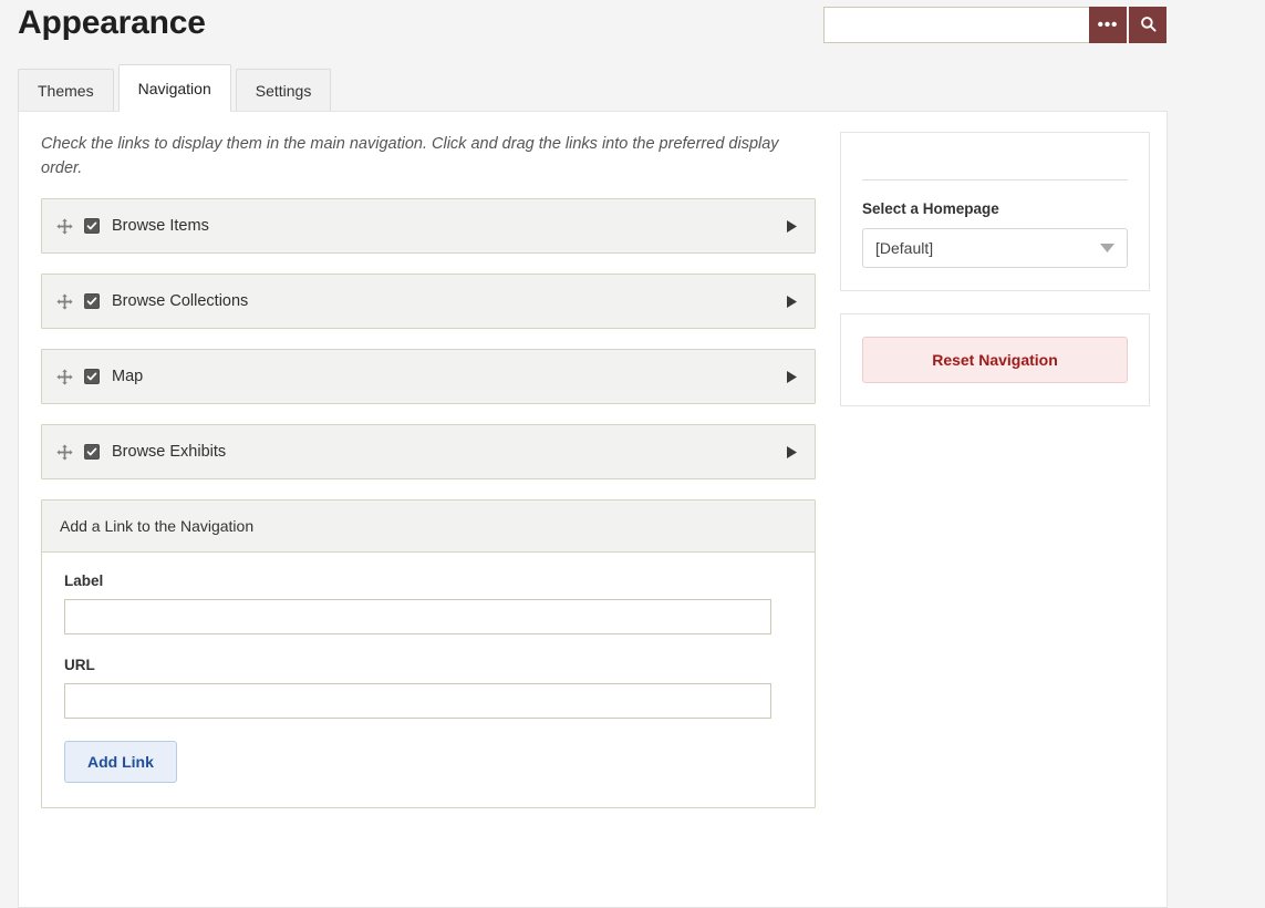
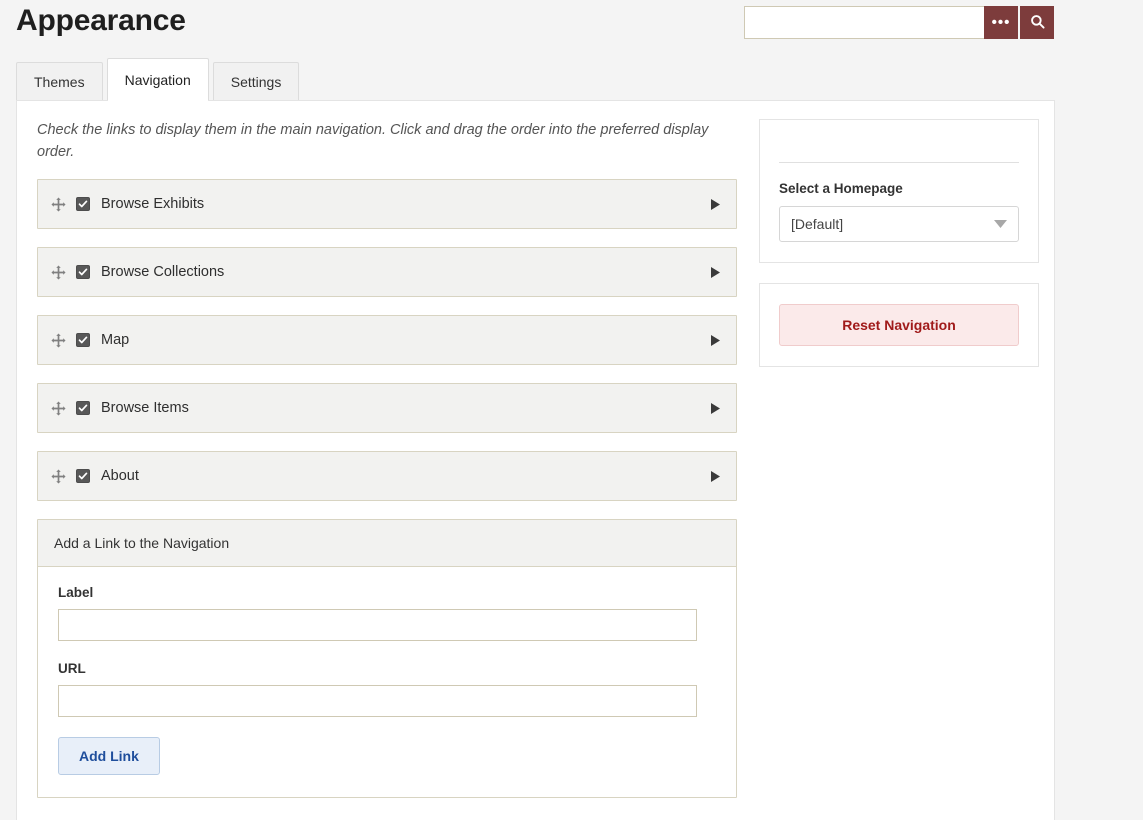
  Appearance
  •••
  Themes
  Navigation
  Settings
- Check the links to display them in the main navigation. Click and drag the links into the preferred display order.
+ Check the links to display them in the main navigation. Click and drag the order into the preferred display order.
- Browse Items
+ Browse Exhibits
  Browse Collections
  Map
- Browse Exhibits
+ Browse Items
+ About
  Add a Link to the Navigation
  Label
  URL
  Add Link
  Select a Homepage
  [Default]
  Reset Navigation
